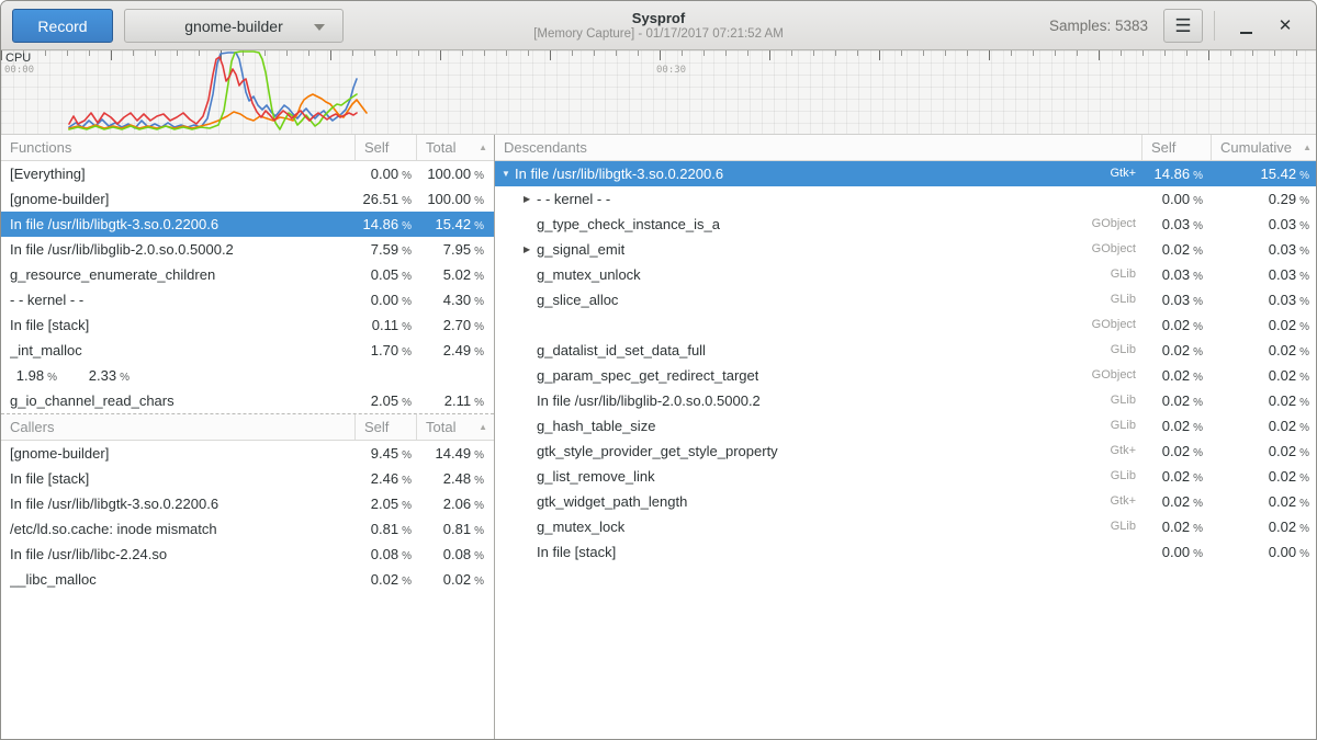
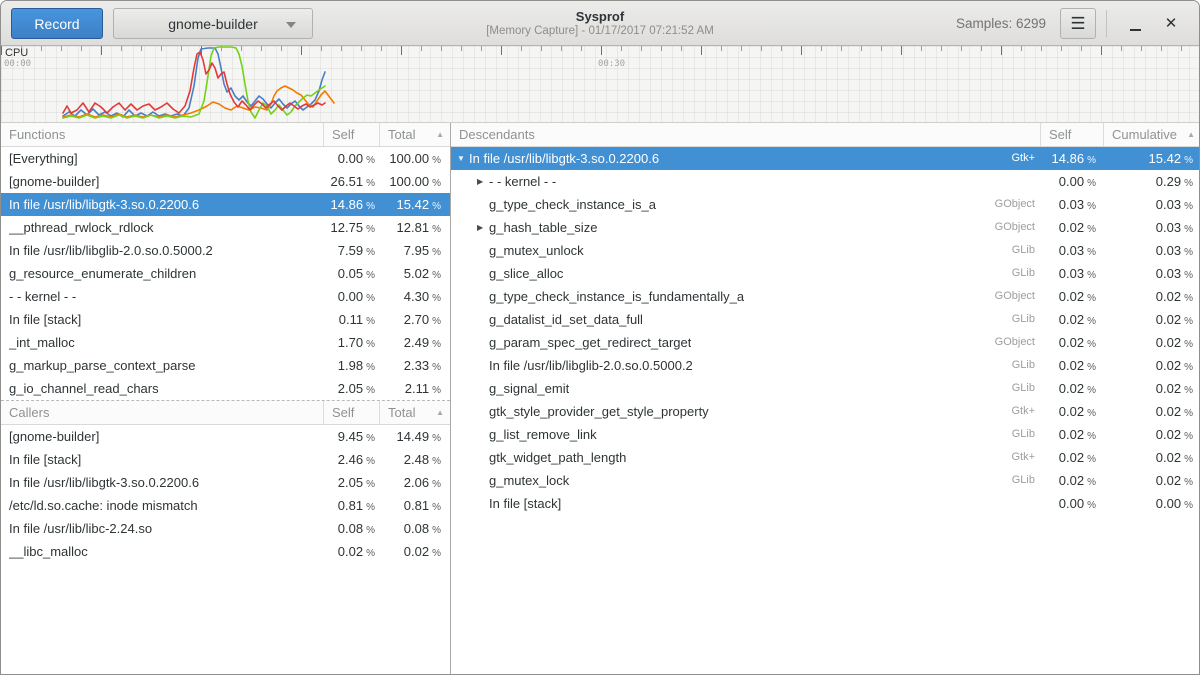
  Record
  gnome-builder
  Sysprof
  [Memory Capture] - 01/17/2017 07:21:52 AM
- Samples: 5383
+ Samples: 6299
  ☰
  ✕
  CPU
  00:00
  00:30
  Functions
  Self
  ▲
  Total
  [Everything]
  0.00 %
  100.00 %
  [gnome-builder]
  26.51 %
  100.00 %
  In file /usr/lib/libgtk-3.so.0.2200.6
  14.86 %
  15.42 %
+ __pthread_rwlock_rdlock
+ 12.75 %
+ 12.81 %
  In file /usr/lib/libglib-2.0.so.0.5000.2
  7.59 %
  7.95 %
  g_resource_enumerate_children
  0.05 %
  5.02 %
  - - kernel - -
  0.00 %
  4.30 %
  In file [stack]
  0.11 %
  2.70 %
  _int_malloc
  1.70 %
  2.49 %
+ g_markup_parse_context_parse
  1.98 %
  2.33 %
  g_io_channel_read_chars
  2.05 %
  2.11 %
  Callers
  Self
  ▲
  Total
  [gnome-builder]
  9.45 %
  14.49 %
  In file [stack]
  2.46 %
  2.48 %
  In file /usr/lib/libgtk-3.so.0.2200.6
  2.05 %
  2.06 %
  /etc/ld.so.cache: inode mismatch
  0.81 %
  0.81 %
  In file /usr/lib/libc-2.24.so
  0.08 %
  0.08 %
  __libc_malloc
  0.02 %
  0.02 %
  Descendants
  Self
  ▲
  Cumulative
  ▼
  In file /usr/lib/libgtk-3.so.0.2200.6
  Gtk+
  14.86 %
  15.42 %
  ▶
  - - kernel - -
  0.00 %
  0.29 %
  g_type_check_instance_is_a
  GObject
  0.03 %
  0.03 %
  ▶
- g_signal_emit
+ g_hash_table_size
  GObject
  0.02 %
  0.03 %
  g_mutex_unlock
  GLib
  0.03 %
  0.03 %
  g_slice_alloc
  GLib
  0.03 %
  0.03 %
+ g_type_check_instance_is_fundamentally_a
  GObject
  0.02 %
  0.02 %
  g_datalist_id_set_data_full
  GLib
  0.02 %
  0.02 %
  g_param_spec_get_redirect_target
  GObject
  0.02 %
  0.02 %
  In file /usr/lib/libglib-2.0.so.0.5000.2
  GLib
  0.02 %
  0.02 %
- g_hash_table_size
+ g_signal_emit
  GLib
  0.02 %
  0.02 %
  gtk_style_provider_get_style_property
  Gtk+
  0.02 %
  0.02 %
  g_list_remove_link
  GLib
  0.02 %
  0.02 %
  gtk_widget_path_length
  Gtk+
  0.02 %
  0.02 %
  g_mutex_lock
  GLib
  0.02 %
  0.02 %
  In file [stack]
  0.00 %
  0.00 %
